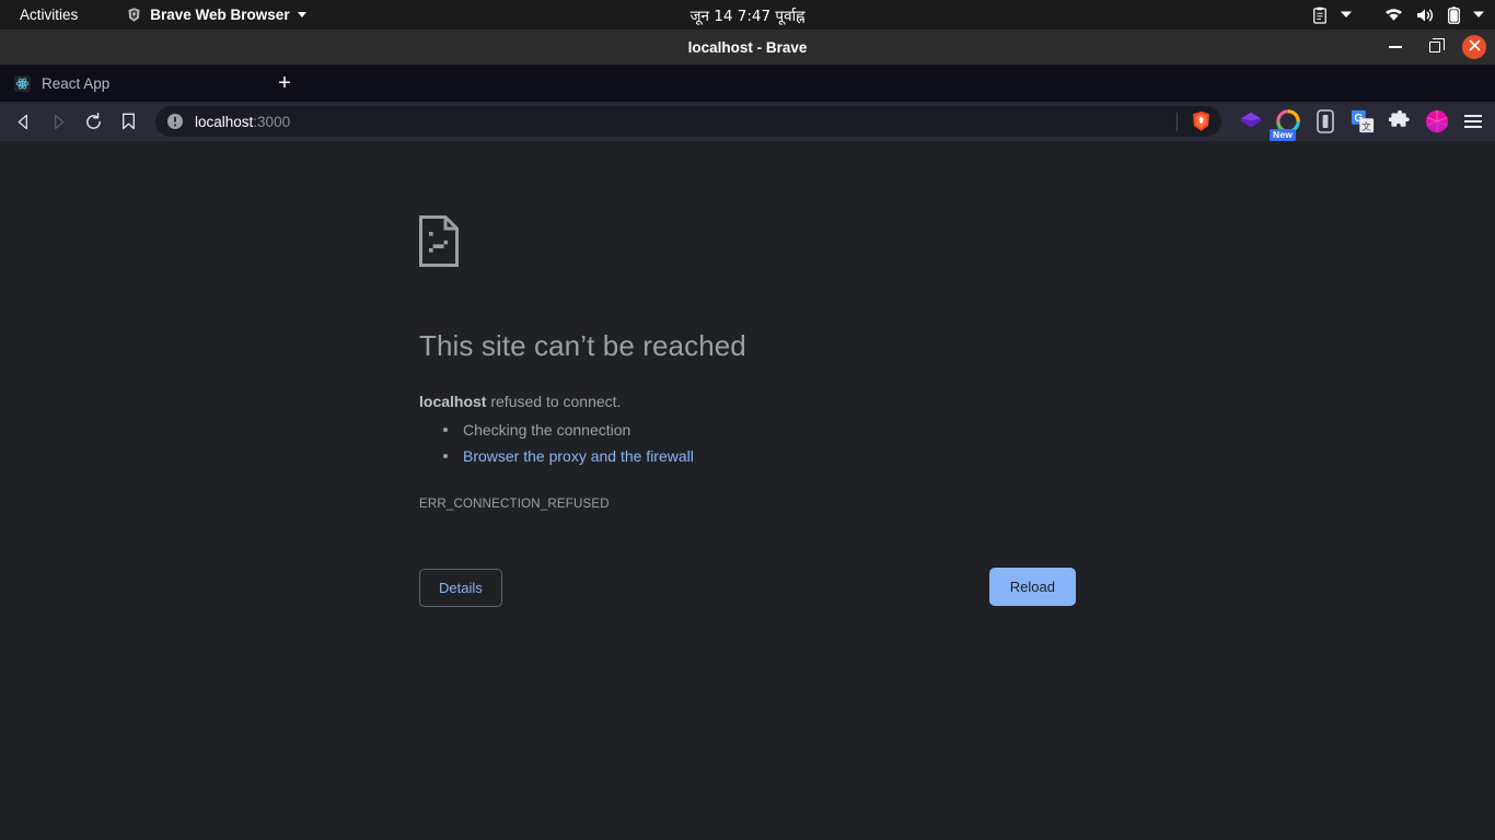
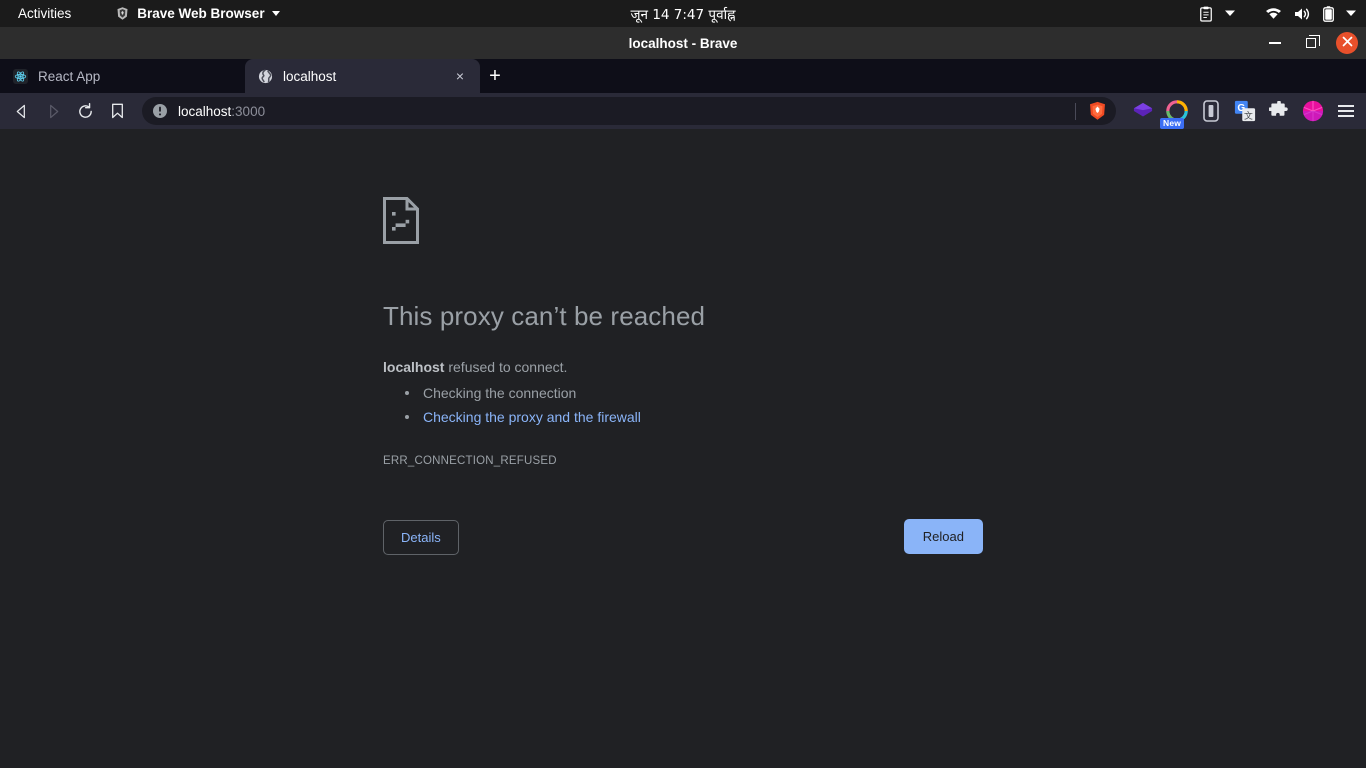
  Activities
  Brave Web Browser
  जून 14 7:47 पूर्वाह्न
  localhost - Brave
  React App
+ localhost
+ ×
  +
  localhost:3000
  New
  G
  文
- This site can’t be reached
+ This proxy can’t be reached
  localhost refused to connect.
  Checking the connection
- Browser the proxy and the firewall
+ Checking the proxy and the firewall
  ERR_CONNECTION_REFUSED
  Details
  Reload
